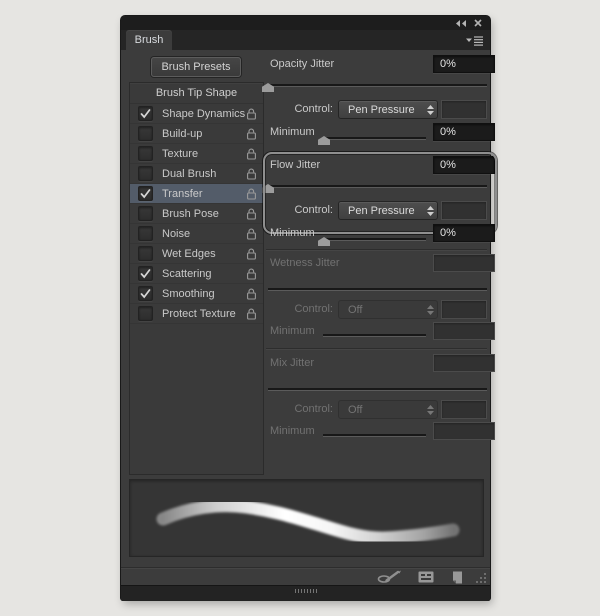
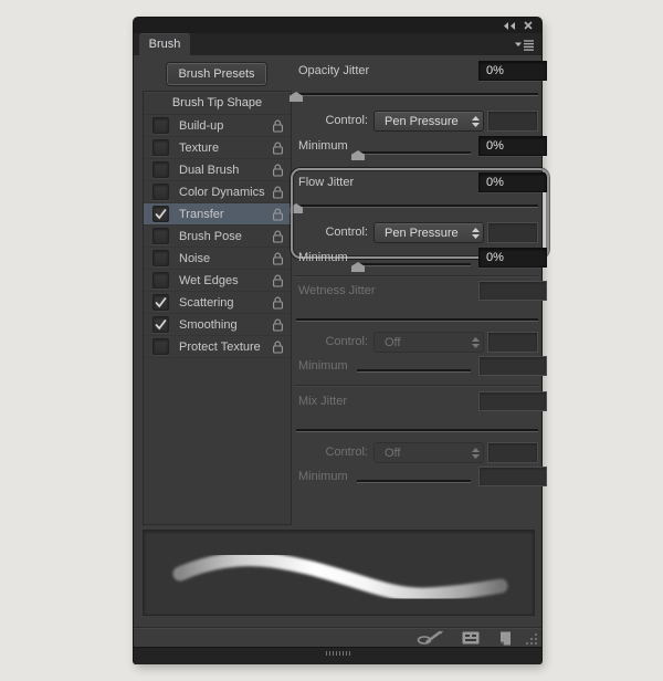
  Brush
  Brush Presets
  Brush Tip Shape
- Shape Dynamics
  Build-up
  Texture
  Dual Brush
+ Color Dynamics
  Transfer
  Brush Pose
  Noise
  Wet Edges
  Scattering
  Smoothing
  Protect Texture
  Opacity Jitter
  0%
  Control:
  Pen Pressure
  Minimum
  0%
  Flow Jitter
  0%
  Control:
  Pen Pressure
  Minimum
  0%
  Wetness Jitter
  Control:
  Off
  Minimum
  Mix Jitter
  Control:
  Off
  Minimum
